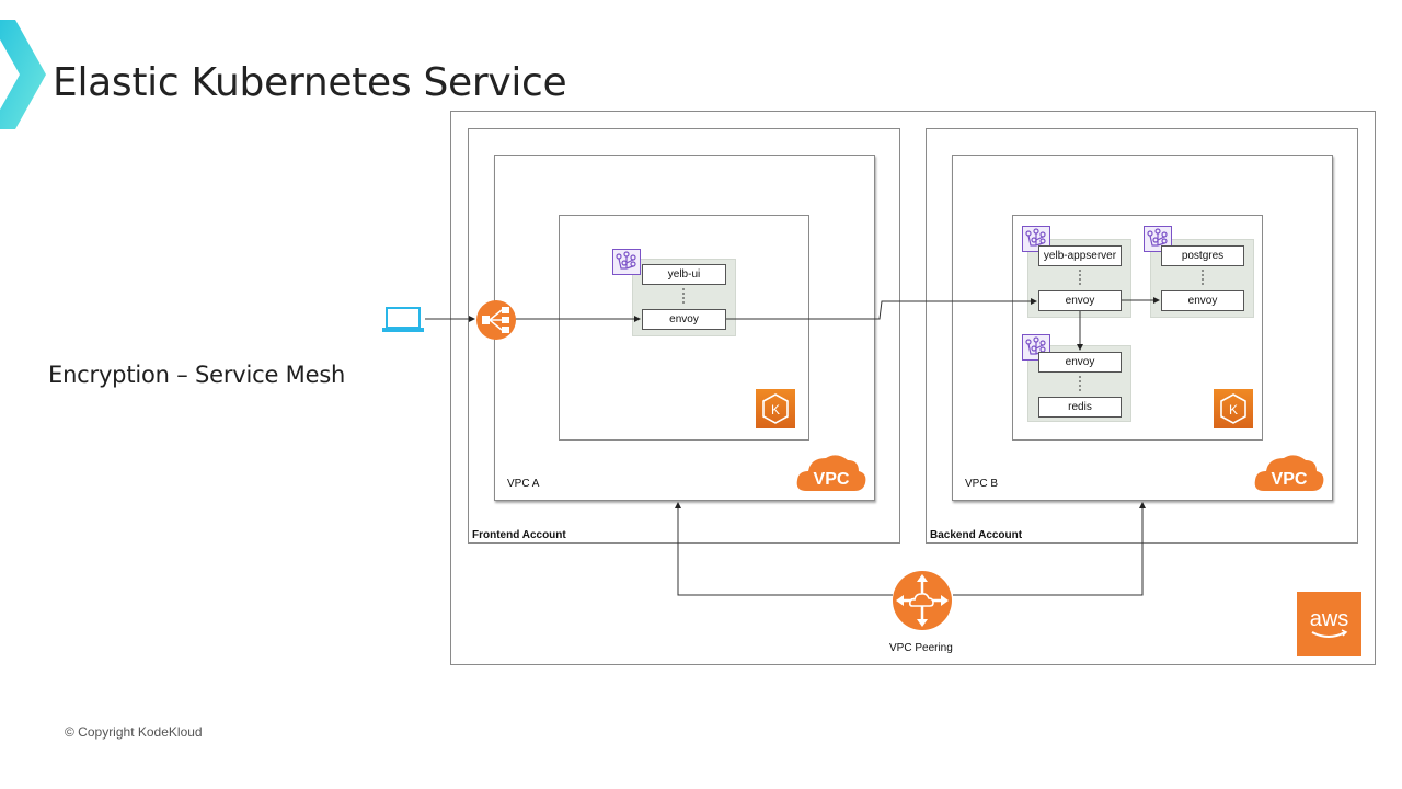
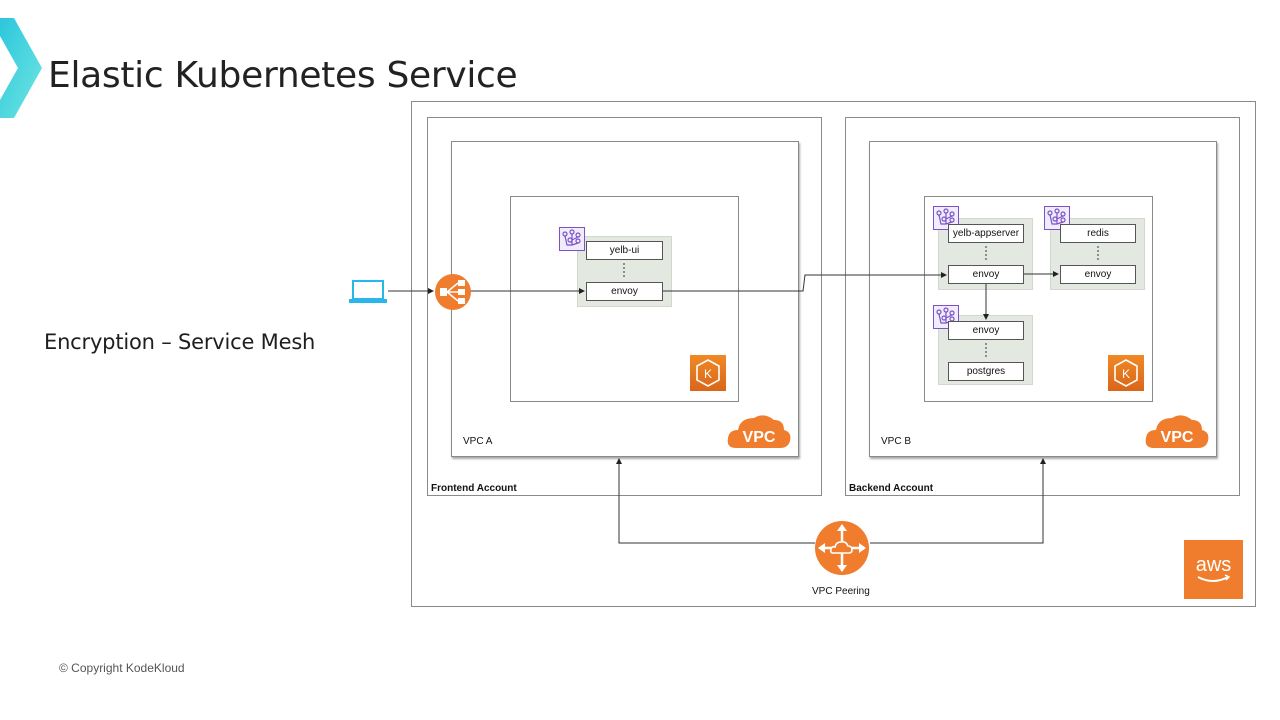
  Elastic Kubernetes Service
  Encryption – Service Mesh
  © Copyright KodeKloud
  Frontend Account
  VPC A
  yelb-ui
  envoy
  K
  VPC
  Backend Account
  VPC B
  yelb-appserver
  envoy
- postgres
+ redis
  envoy
  envoy
- redis
+ postgres
  K
  VPC
  VPC Peering
  aws
